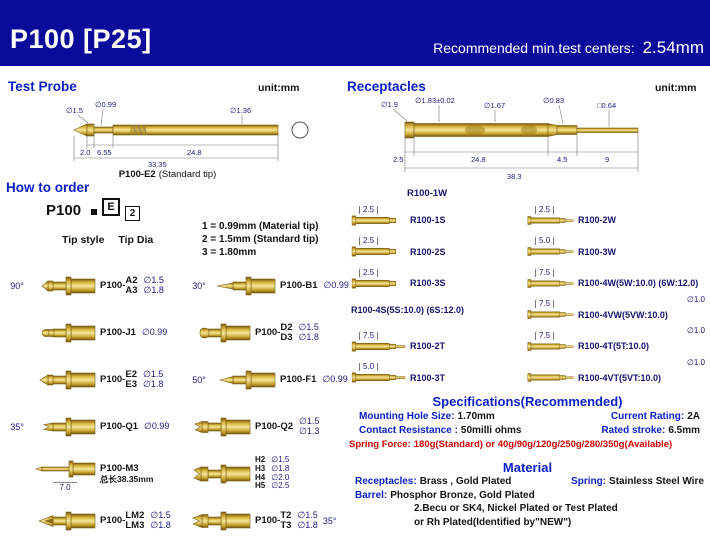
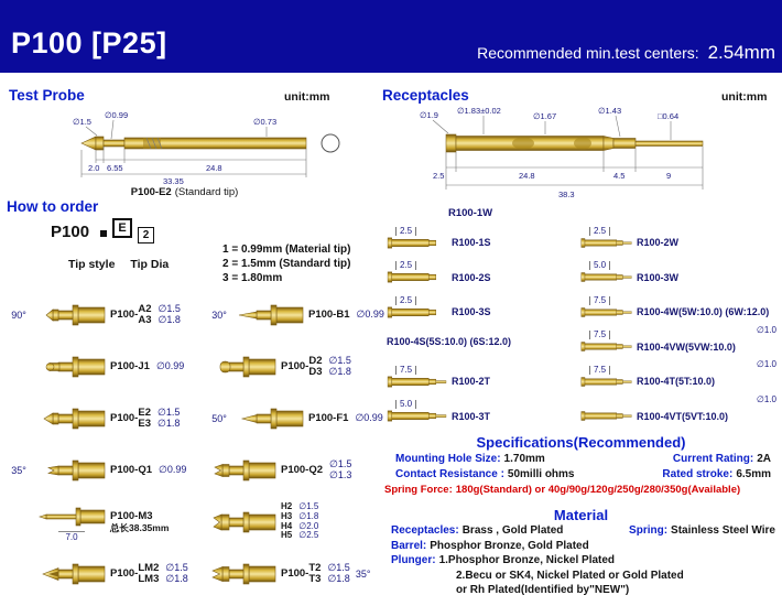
  P100 [P25]
  Recommended min.test centers: 2.54mm
  Test Probe
  unit:mm
  ∅1.5
  ∅0.99
- ∅1.36
+ ∅0.73
  2.0
  6.55
  24.8
  33.35
  P100-E2 (Standard tip)
  How to order
  P100
  E
  2
  Tip style
  Tip Dia
  1 = 0.99mm (Material tip)
  2 = 1.5mm (Standard tip)
  3 = 1.80mm
  90°
  P100-
  A2
  A3
  ∅1.5
  ∅1.8
  30°
  P100-
  B1
  ∅0.99
  P100-
  J1
  ∅0.99
  P100-
  D2
  D3
  ∅1.5
  ∅1.8
  P100-
  E2
  E3
  ∅1.5
  ∅1.8
  50°
  P100-
  F1
  ∅0.99
  35°
  P100-
  Q1
  ∅0.99
  P100-
  Q2
  ∅1.5
  ∅1.3
  7.0
  P100-
  M3
  总长38.35mm
  H2
  H3
  H4
  H5
  ∅1.5
  ∅1.8
  ∅2.0
  ∅2.5
  P100-
  LM2
  LM3
  ∅1.5
  ∅1.8
  P100-
  T2
  T3
  ∅1.5
  ∅1.8
  35°
  Receptacles
  unit:mm
  ∅1.9
  ∅1.83±0.02
  ∅1.67
- ∅0.83
+ ∅1.43
  □0.64
  2.5
  24.8
  4.5
  9
  38.3
  R100-1W
  2.5
  R100-1S
  2.5
  R100-2W
  2.5
  R100-2S
  5.0
  R100-3W
  2.5
  R100-3S
  7.5
  R100-4W(5W:10.0) (6W:12.0)
  R100-4S(5S:10.0) (6S:12.0)
  ∅1.0
  7.5
  R100-4VW(5VW:10.0)
  7.5
  R100-2T
  ∅1.0
  7.5
  R100-4T(5T:10.0)
  5.0
  R100-3T
  ∅1.0
  R100-4VT(5VT:10.0)
  Specifications(Recommended)
  Mounting Hole Size: 1.70mm
  Current Rating: 2A
  Contact Resistance : 50milli ohms
  Rated stroke: 6.5mm
  Spring Force: 180g(Standard) or 40g/90g/120g/250g/280/350g(Available)
  Material
  Receptacles: Brass , Gold Plated
  Spring: Stainless Steel Wire
  Barrel: Phosphor Bronze, Gold Plated
+ Plunger: 1.Phosphor Bronze, Nickel Plated
- 2.Becu or SK4, Nickel Plated or Test Plated
+ 2.Becu or SK4, Nickel Plated or Gold Plated
  or Rh Plated(Identified by"NEW")
